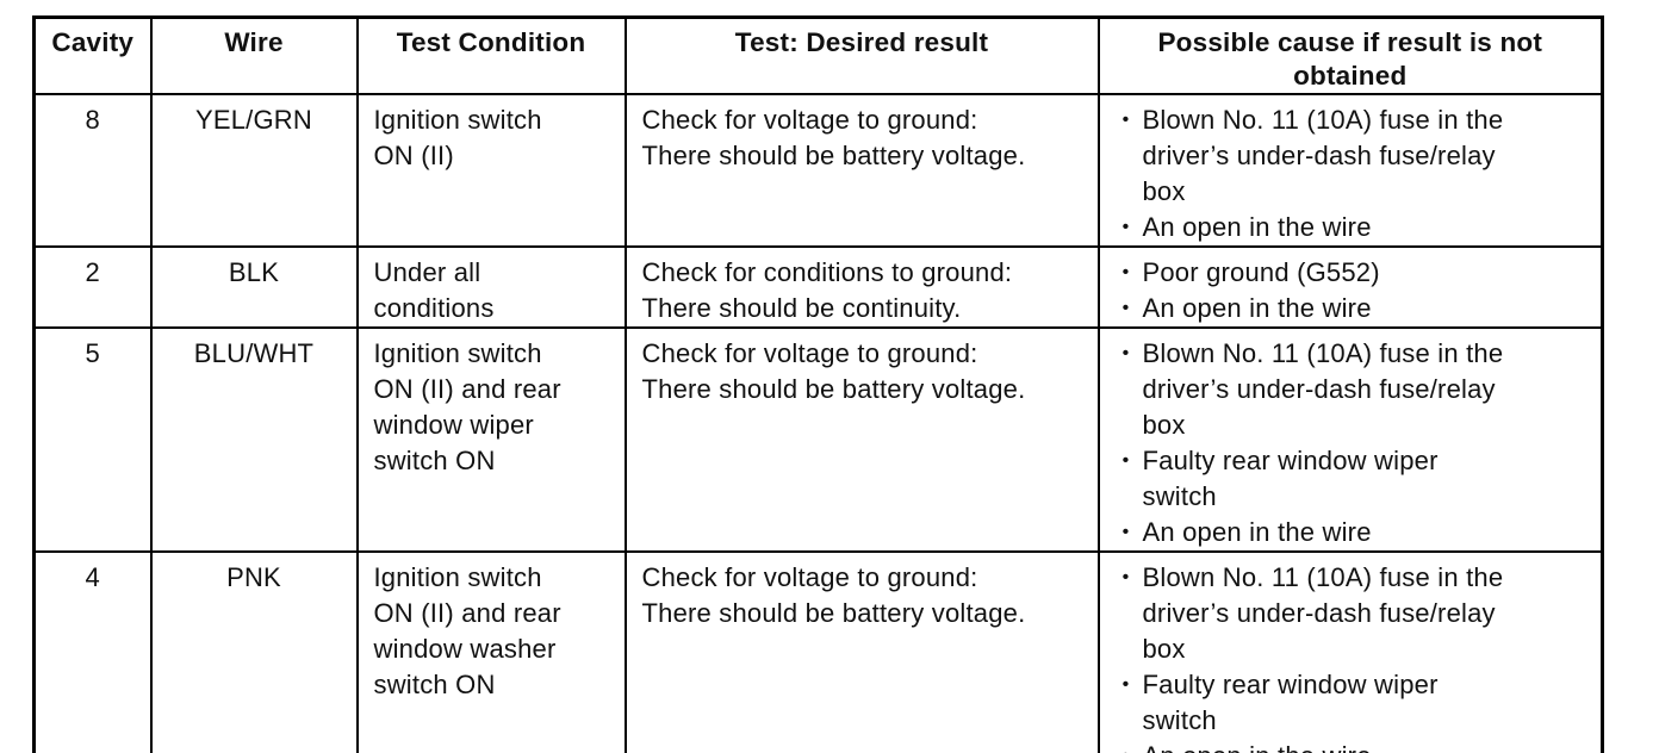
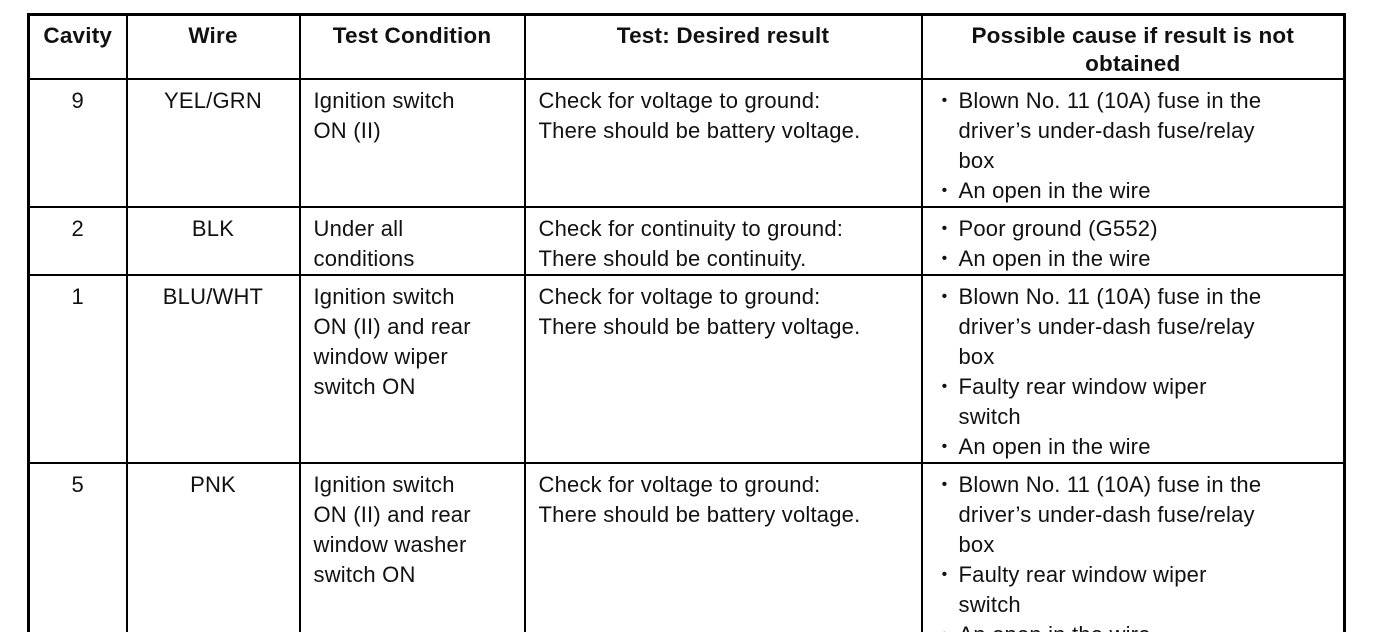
  Cavity	Wire	Test Condition	Test: Desired result	Possible cause if result is not obtained
- 8	YEL/GRN	Ignition switch ON (II)	Check for voltage to ground: There should be battery voltage.	• Blown No. 11 (10A) fuse in the driver’s under-dash fuse/relay box • An open in the wire
+ 9	YEL/GRN	Ignition switch ON (II)	Check for voltage to ground: There should be battery voltage.	• Blown No. 11 (10A) fuse in the driver’s under-dash fuse/relay box • An open in the wire
- 2	BLK	Under all conditions	Check for conditions to ground: There should be continuity.	• Poor ground (G552) • An open in the wire
+ 2	BLK	Under all conditions	Check for continuity to ground: There should be continuity.	• Poor ground (G552) • An open in the wire
- 5	BLU/WHT	Ignition switch ON (II) and rear window wiper switch ON	Check for voltage to ground: There should be battery voltage.	• Blown No. 11 (10A) fuse in the driver’s under-dash fuse/relay box • Faulty rear window wiper switch • An open in the wire
+ 1	BLU/WHT	Ignition switch ON (II) and rear window wiper switch ON	Check for voltage to ground: There should be battery voltage.	• Blown No. 11 (10A) fuse in the driver’s under-dash fuse/relay box • Faulty rear window wiper switch • An open in the wire
- 4	PNK	Ignition switch ON (II) and rear window washer switch ON	Check for voltage to ground: There should be battery voltage.	• Blown No. 11 (10A) fuse in the driver’s under-dash fuse/relay box • Faulty rear window wiper switch
+ 5	PNK	Ignition switch ON (II) and rear window washer switch ON	Check for voltage to ground: There should be battery voltage.	• Blown No. 11 (10A) fuse in the driver’s under-dash fuse/relay box • Faulty rear window wiper switch
